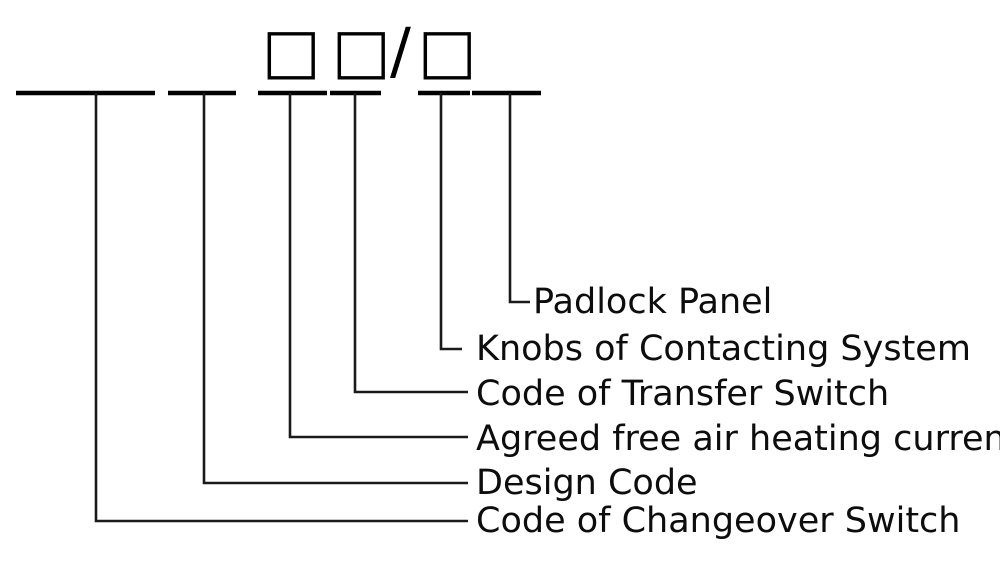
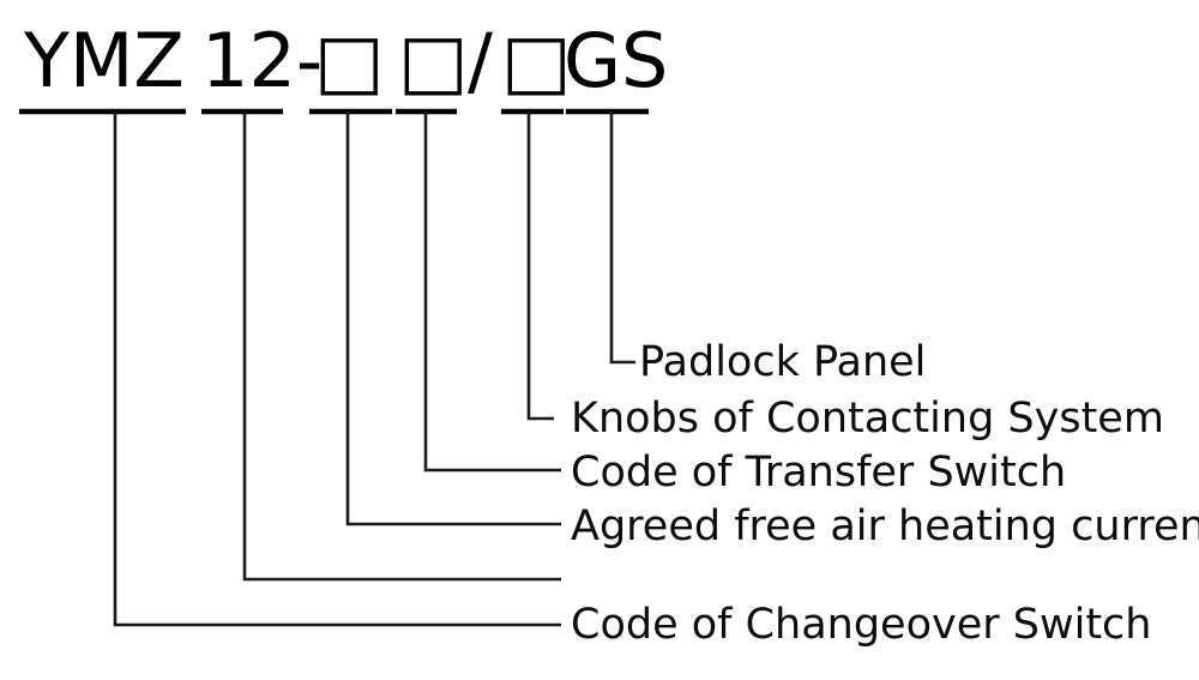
+ YMZ
+ 12-
  □
  □
  /
  □
+ GS
  Padlock Panel
  Knobs of Contacting System
  Code of Transfer Switch
  Agreed free air heating curren
- Design Code
  Code of Changeover Switch
